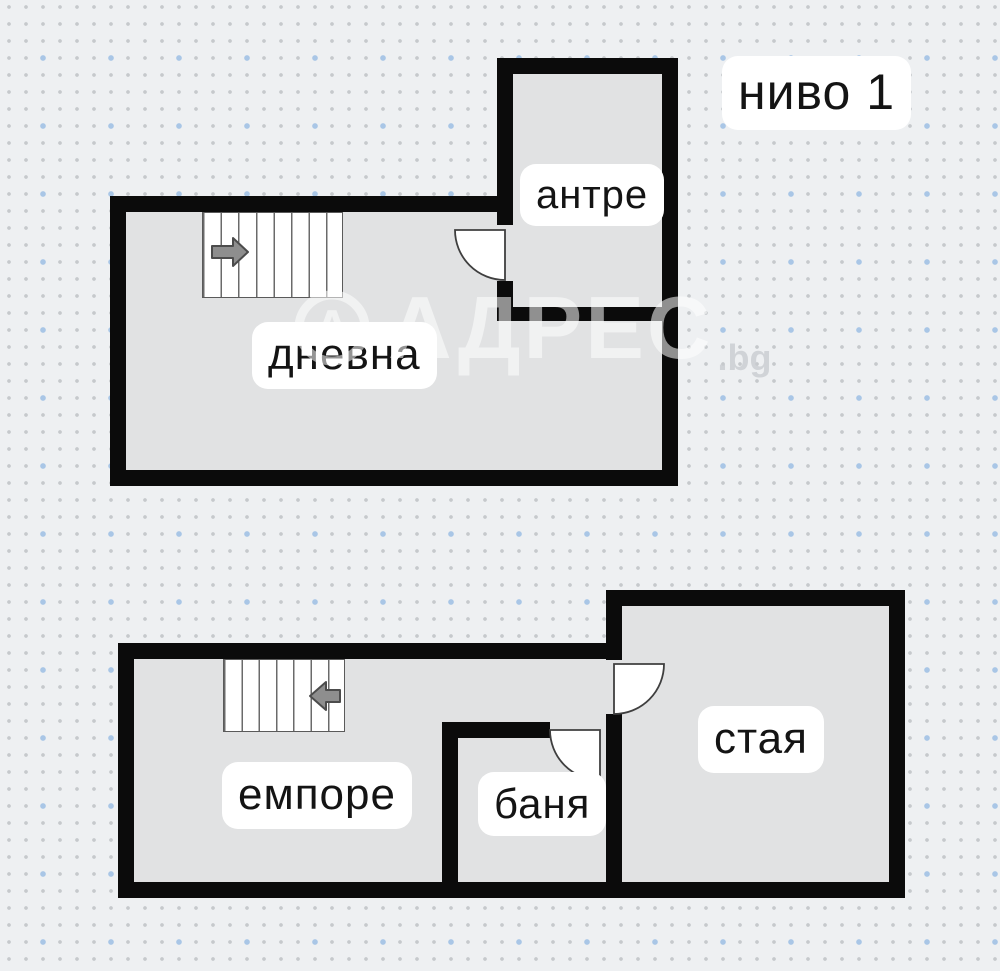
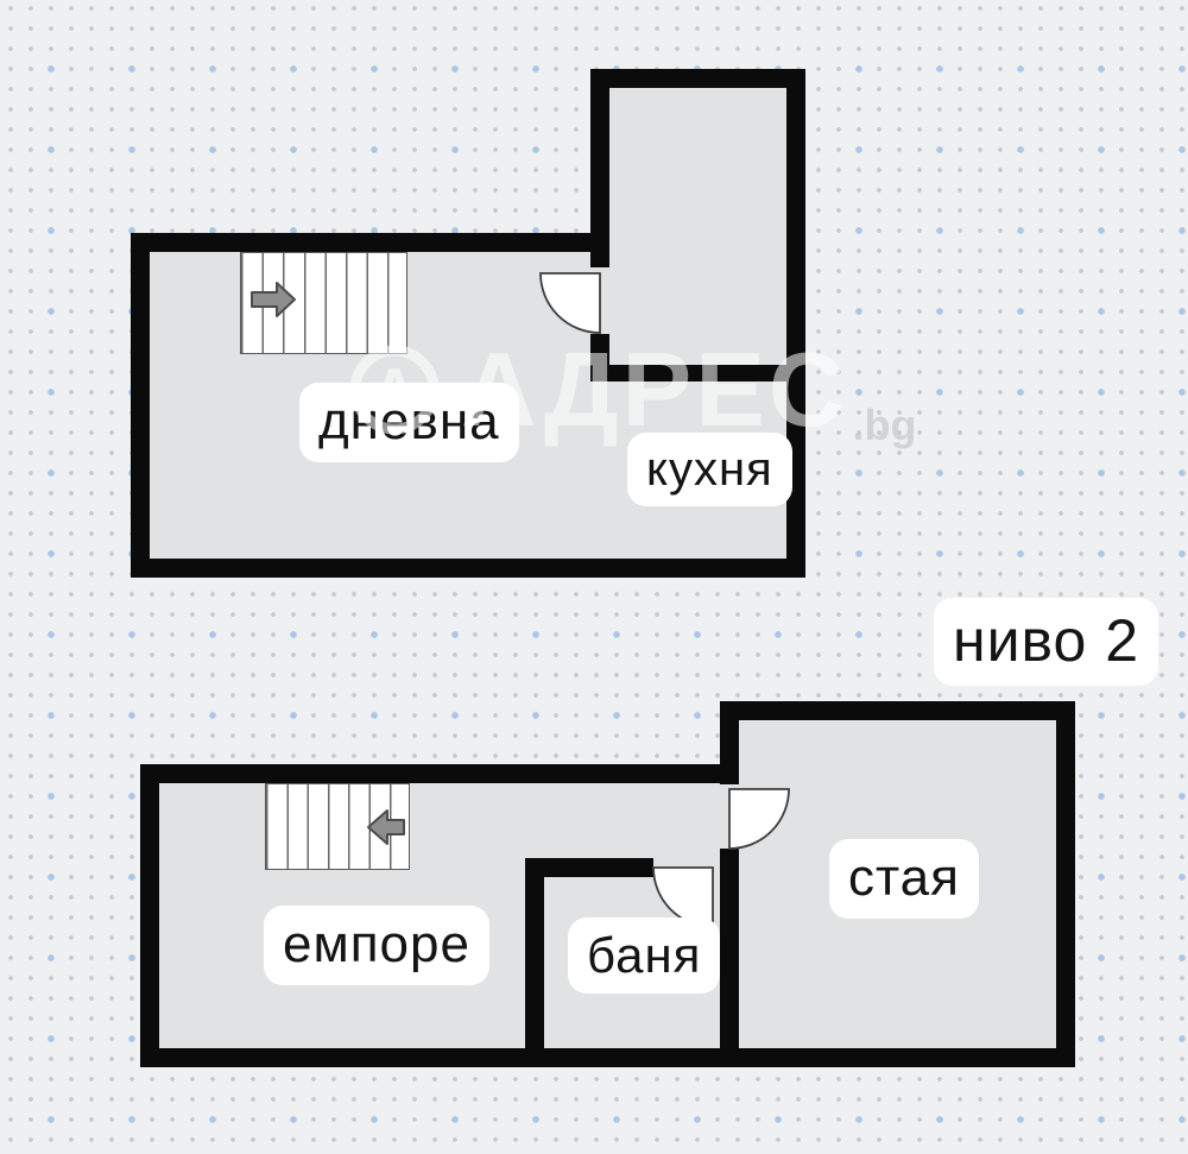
- ниво 1
- антре
  дневна
+ кухня
+ ниво 2
  емпоре
  баня
  стая
  А
  АДРЕС
  .bg
